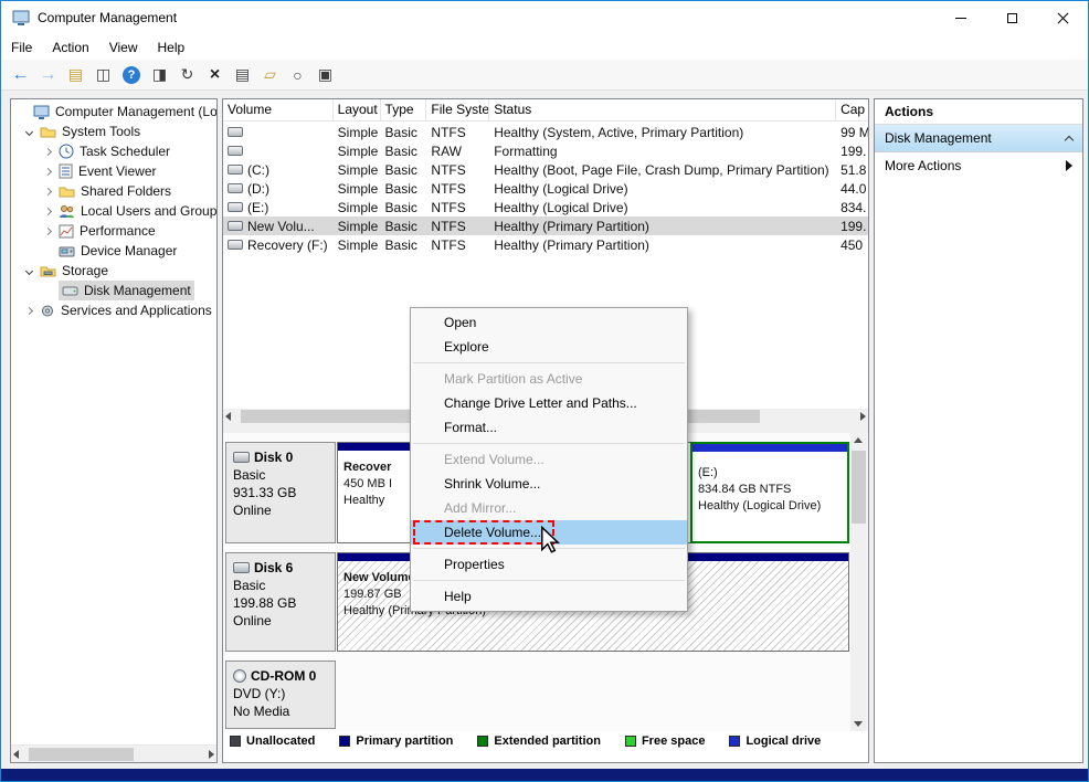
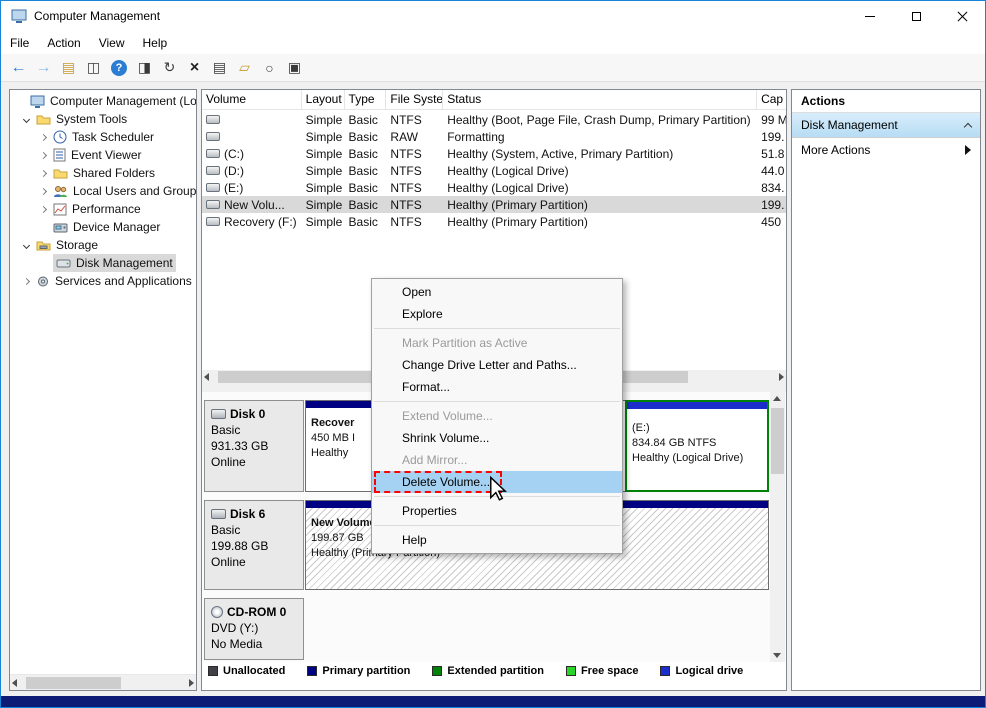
  Computer Management
  File
  Action
  View
  Help
  ←
  →
  ▤
  ◫
  ?
  ◨
  ↻
  ×
  ▤
  ▱
  ○
  ▣
  Computer Management (Lo
  System Tools
  Task Scheduler
  Event Viewer
  Shared Folders
  Local Users and Group
  Performance
  Device Manager
  Storage
  Disk Management
  Services and Applications
  Volume
  Layout
  Type
  File Syste
  Status
  Cap
  Simple
  Basic
  NTFS
- Healthy (System, Active, Primary Partition)
+ Healthy (Boot, Page File, Crash Dump, Primary Partition)
  99 M
  Simple
  Basic
  RAW
  Formatting
  199.
  (C:)
  Simple
  Basic
  NTFS
- Healthy (Boot, Page File, Crash Dump, Primary Partition)
+ Healthy (System, Active, Primary Partition)
  51.8
  (D:)
  Simple
  Basic
  NTFS
  Healthy (Logical Drive)
  44.0
  (E:)
  Simple
  Basic
  NTFS
  Healthy (Logical Drive)
  834.
  New Volu...
  Simple
  Basic
  NTFS
  Healthy (Primary Partition)
  199.
  Recovery (F:)
  Simple
  Basic
  NTFS
  Healthy (Primary Partition)
  450
  Disk 0
  Basic
  931.33 GB
  Online
  Recover
  450 MB I
  Healthy
  (E:)
  834.84 GB NTFS
  Healthy (Logical Drive)
  Disk 6
  Basic
  199.88 GB
  Online
  New Volum
  199.87 GB
  CD-ROM 0
  DVD (Y:)
  No Media
  Unallocated
  Primary partition
  Extended partition
  Free space
  Logical drive
  Actions
  Disk Management
  More Actions
  Open
  Explore
  Mark Partition as Active
  Change Drive Letter and Paths...
  Format...
  Extend Volume...
  Shrink Volume...
  Add Mirror...
  Delete Volume...
  Properties
  Help
